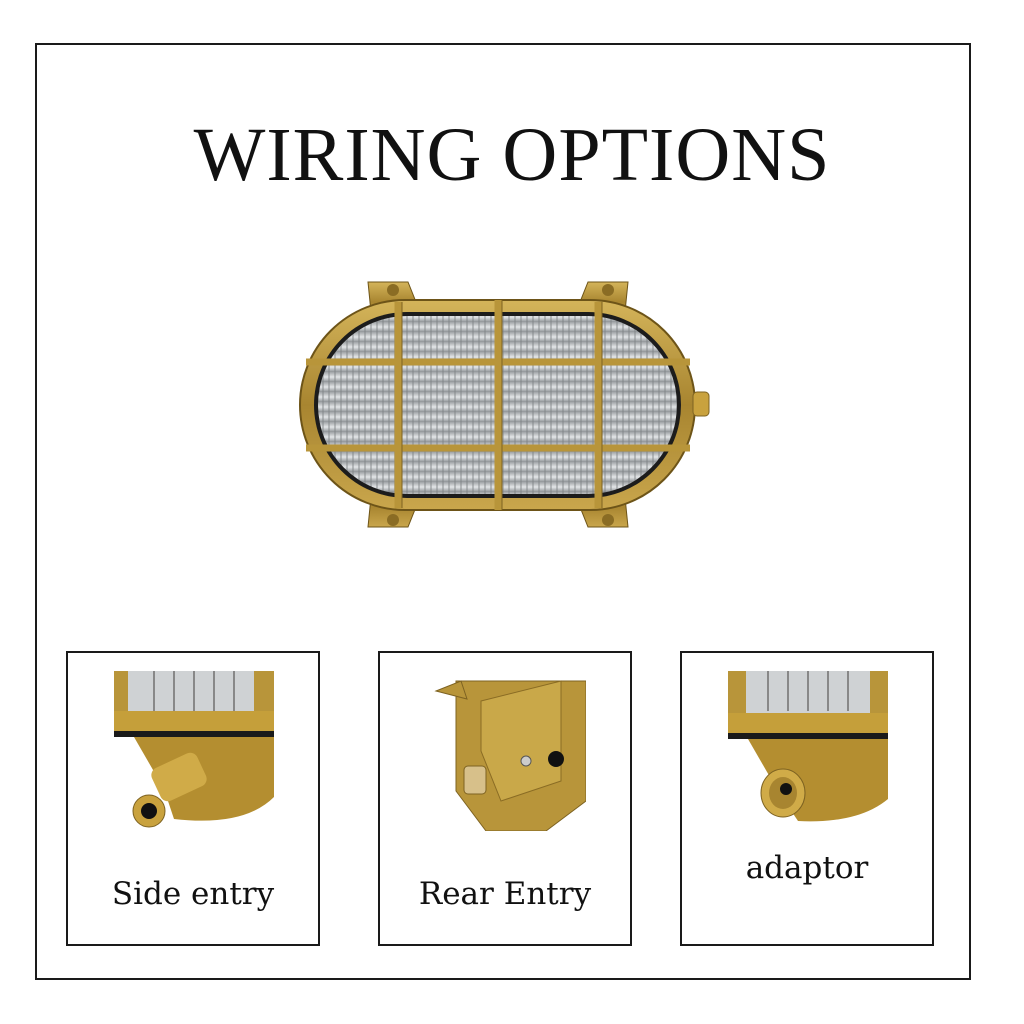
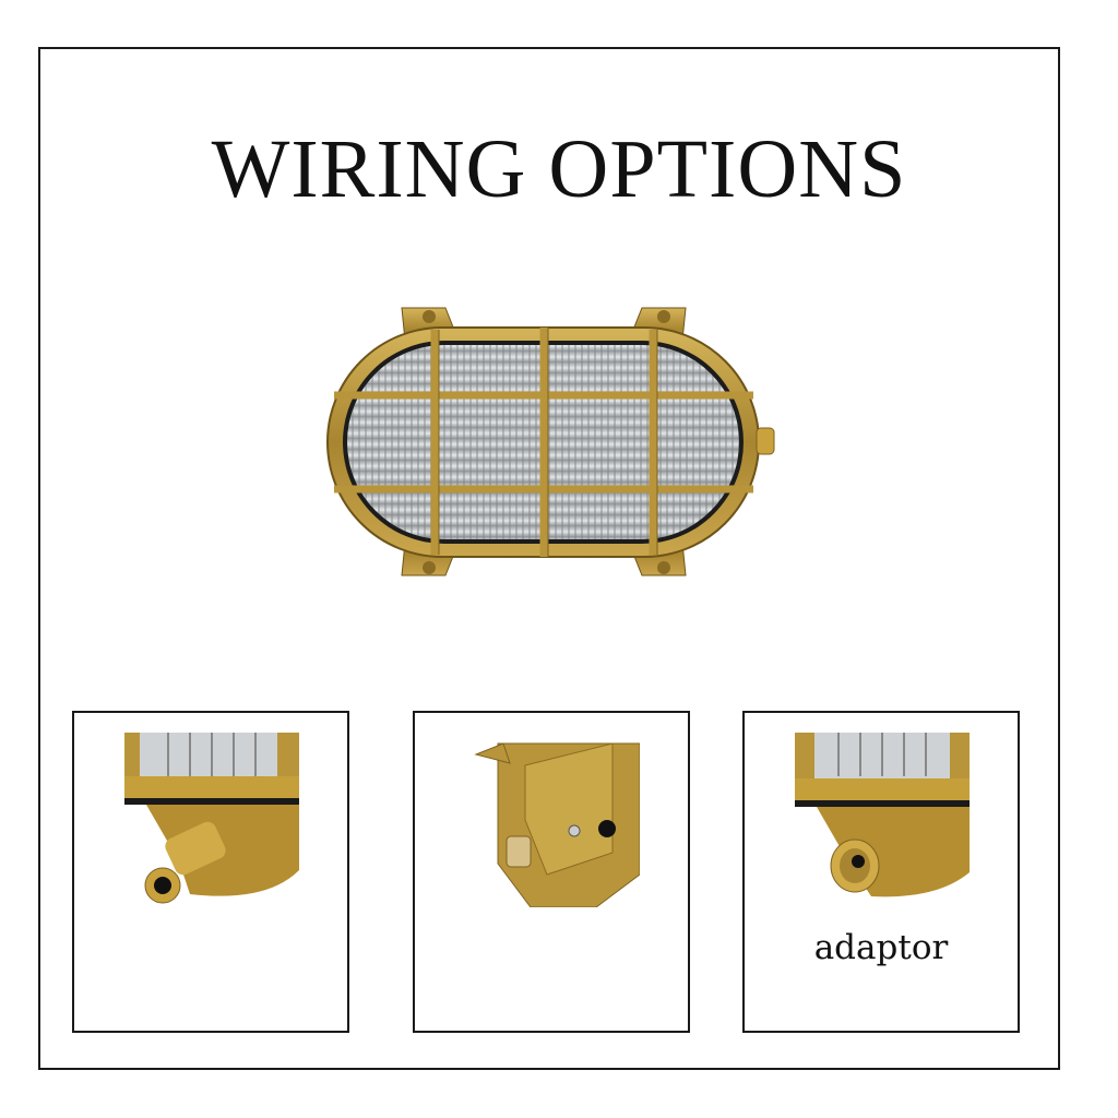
  WIRING OPTIONS
- Side entry
- Rear Entry
  adaptor
